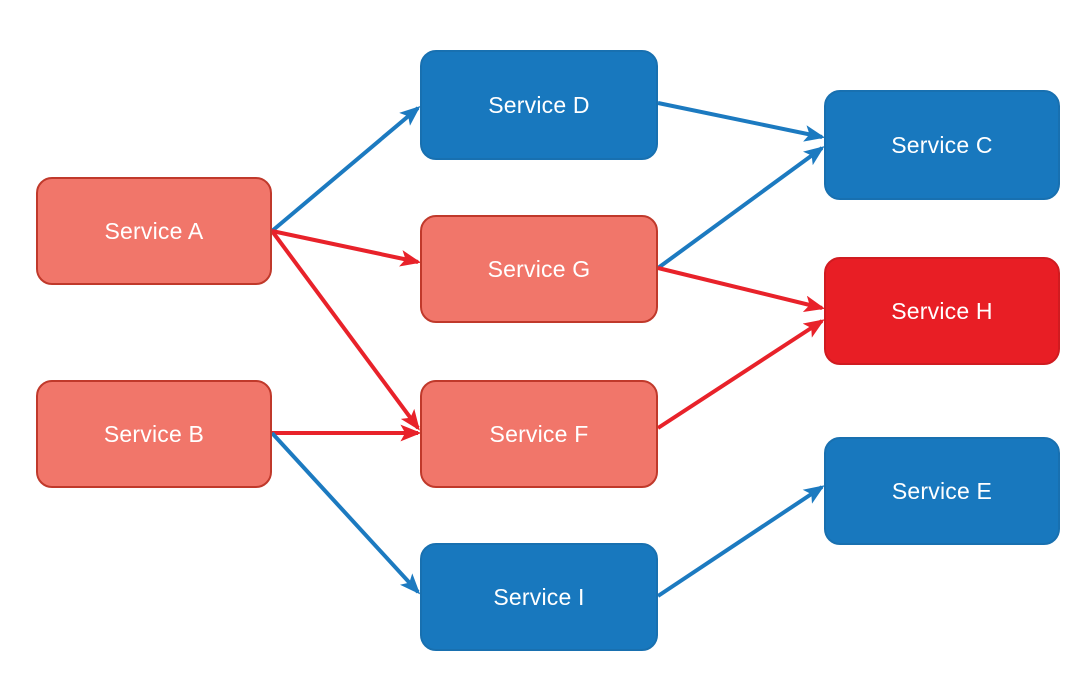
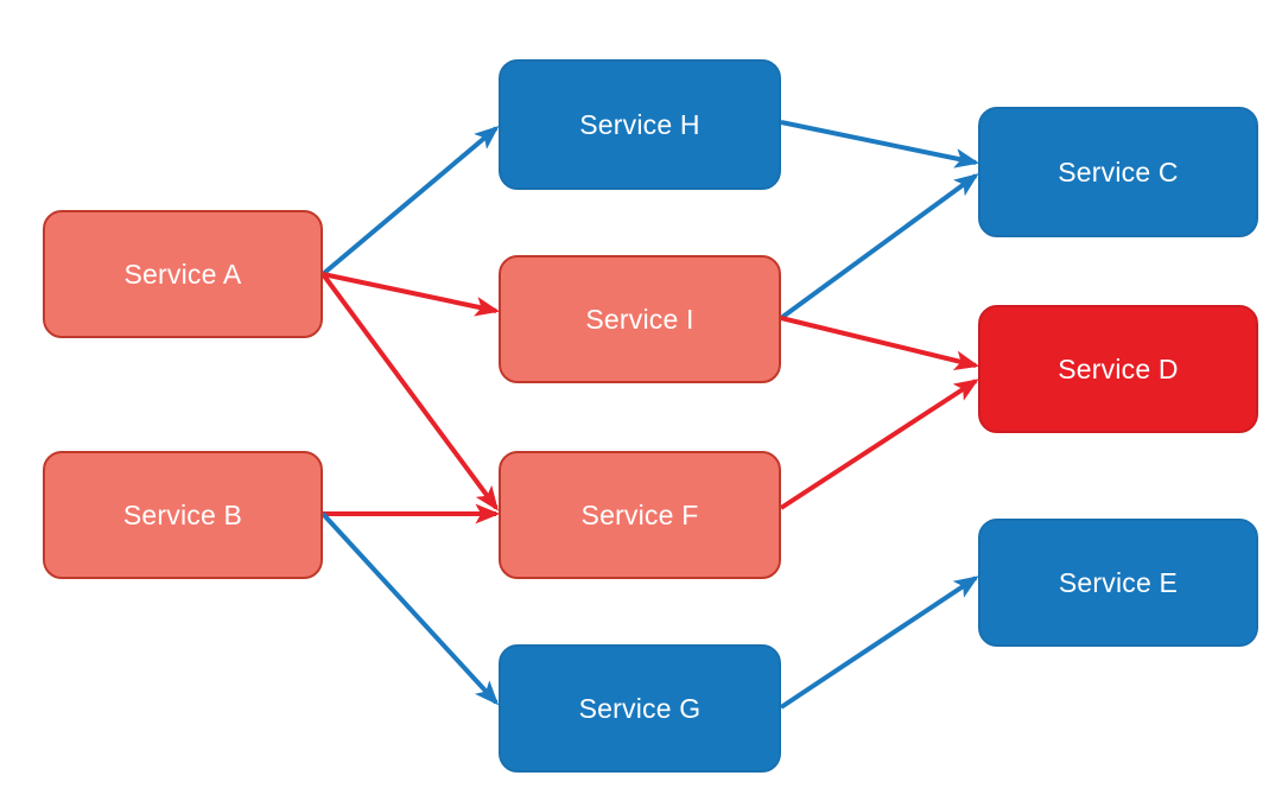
  Service A
  Service B
- Service D
+ Service H
- Service G
+ Service I
  Service F
- Service I
+ Service G
  Service C
- Service H
+ Service D
  Service E
